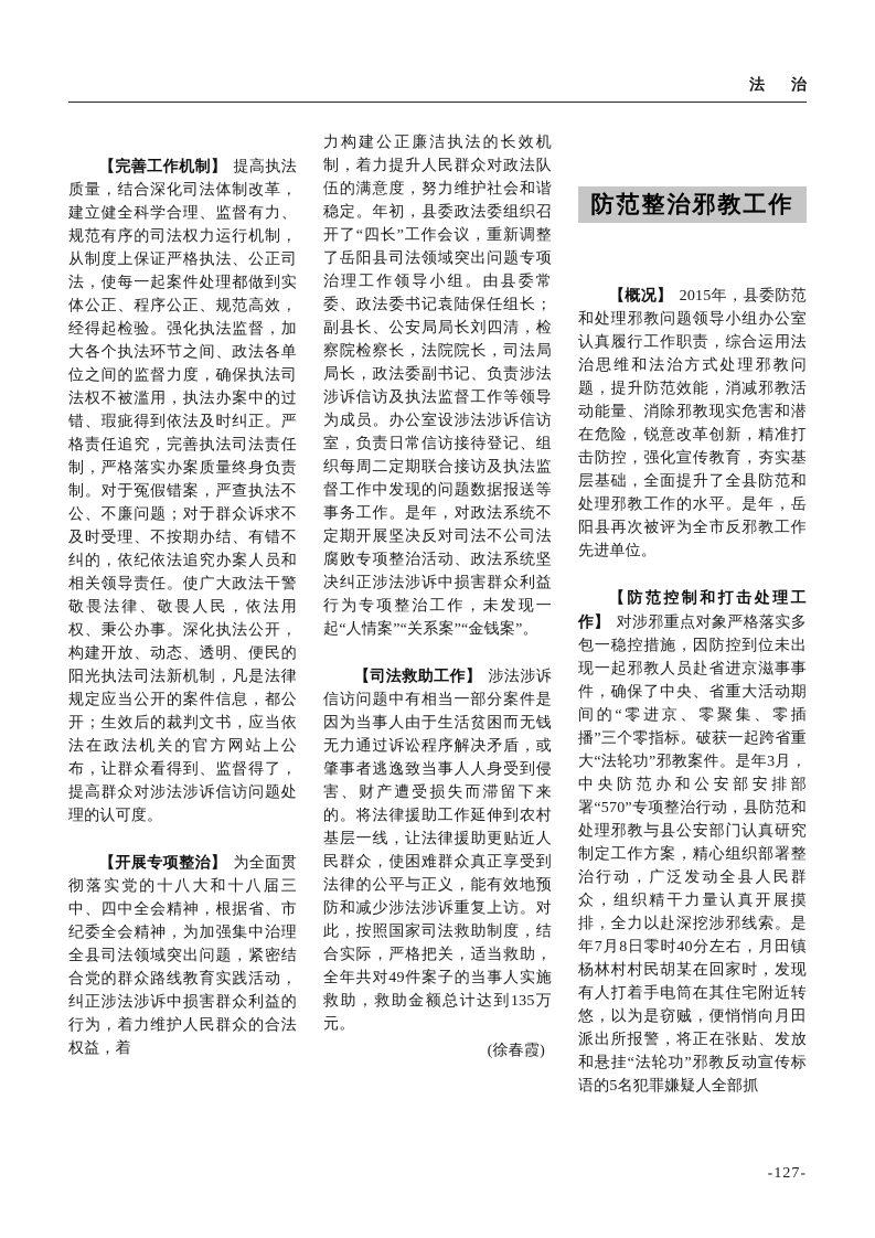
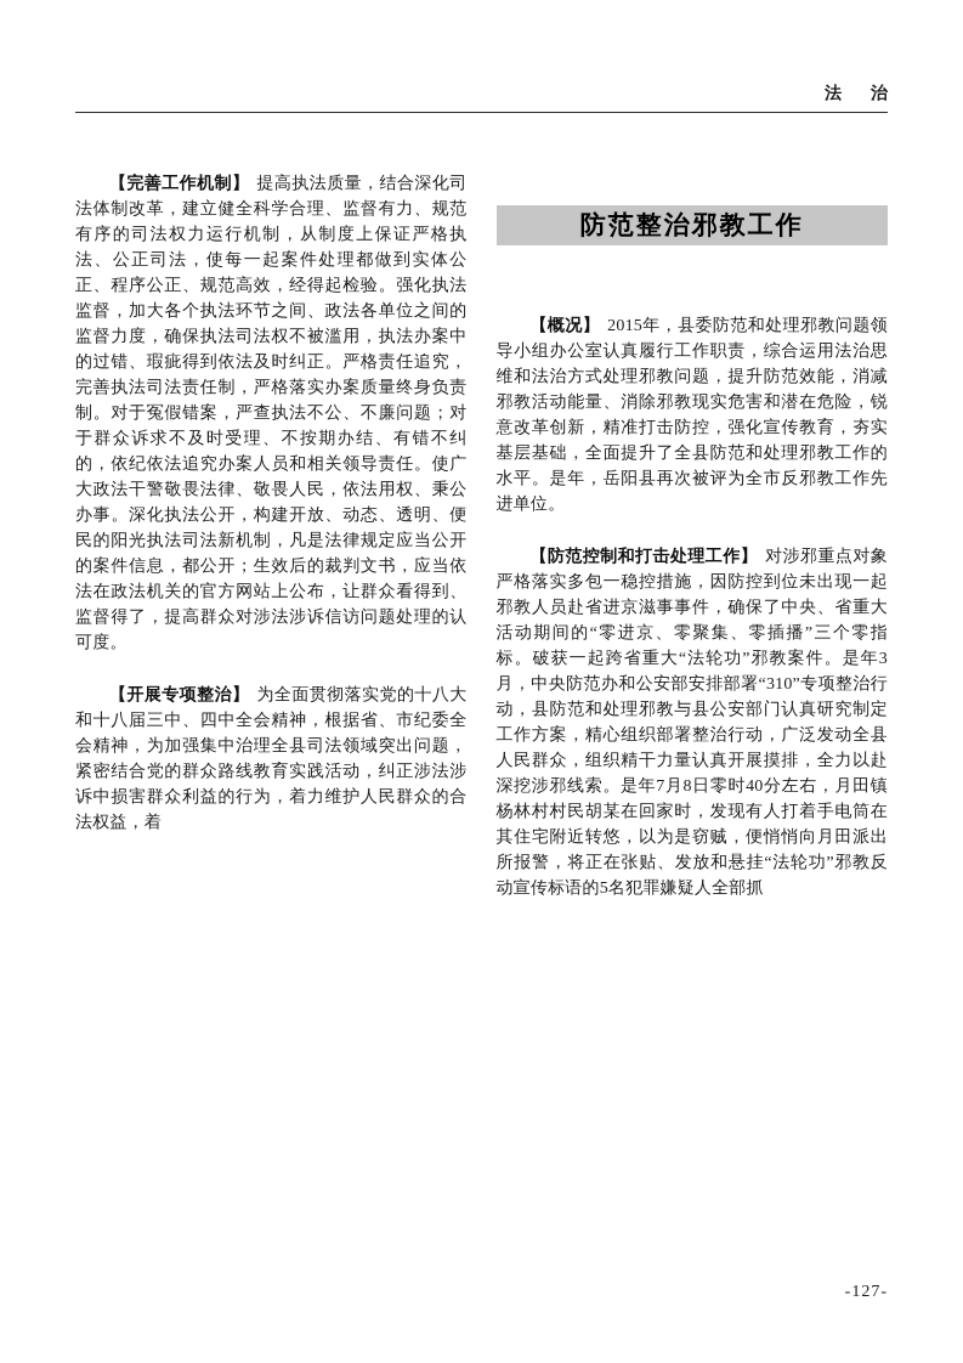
  法 治
  【完善工作机制】 提高执法质量，结合深化司法体制改革，建立健全科学合理、监督有力、规范有序的司法权力运行机制，从制度上保证严格执法、公正司法，使每一起案件处理都做到实体公正、程序公正、规范高效，经得起检验。强化执法监督，加大各个执法环节之间、政法各单位之间的监督力度，确保执法司法权不被滥用，执法办案中的过错、瑕疵得到依法及时纠正。严格责任追究，完善执法司法责任制，严格落实办案质量终身负责制。对于冤假错案，严查执法不公、不廉问题；对于群众诉求不及时受理、不按期办结、有错不纠的，依纪依法追究办案人员和相关领导责任。使广大政法干警敬畏法律、敬畏人民，依法用权、秉公办事。深化执法公开，构建开放、动态、透明、便民的阳光执法司法新机制，凡是法律规定应当公开的案件信息，都公开；生效后的裁判文书，应当依法在政法机关的官方网站上公布，让群众看得到、监督得了，提高群众对涉法涉诉信访问题处理的认可度。
  【开展专项整治】 为全面贯彻落实党的十八大和十八届三中、四中全会精神，根据省、市纪委全会精神，为加强集中治理全县司法领域突出问题，紧密结合党的群众路线教育实践活动，纠正涉法涉诉中损害群众利益的行为，着力维护人民群众的合法权益，着
- 力构建公正廉洁执法的长效机制，着力提升人民群众对政法队伍的满意度，努力维护社会和谐稳定。年初，县委政法委组织召开了“四长”工作会议，重新调整了岳阳县司法领域突出问题专项治理工作领导小组。由县委常委、政法委书记袁陆保任组长；副县长、公安局局长刘四清，检察院检察长，法院院长，司法局局长，政法委副书记、负责涉法涉诉信访及执法监督工作等领导为成员。办公室设涉法涉诉信访室，负责日常信访接待登记、组织每周二定期联合接访及执法监督工作中发现的问题数据报送等事务工作。是年，对政法系统不定期开展坚决反对司法不公司法腐败专项整治活动、政法系统坚决纠正涉法涉诉中损害群众利益行为专项整治工作，未发现一起“人情案”“关系案”“金钱案”。
- 【司法救助工作】 涉法涉诉信访问题中有相当一部分案件是因为当事人由于生活贫困而无钱无力通过诉讼程序解决矛盾，或肇事者逃逸致当事人人身受到侵害、财产遭受损失而滞留下来的。将法律援助工作延伸到农村基层一线，让法律援助更贴近人民群众，使困难群众真正享受到法律的公平与正义，能有效地预防和减少涉法涉诉重复上访。对此，按照国家司法救助制度，结合实际，严格把关，适当救助，全年共对49件案子的当事人实施救助，救助金额总计达到135万元。
- (徐春霞)
  防范整治邪教工作
  【概况】 2015年，县委防范和处理邪教问题领导小组办公室认真履行工作职责，综合运用法治思维和法治方式处理邪教问题，提升防范效能，消减邪教活动能量、消除邪教现实危害和潜在危险，锐意改革创新，精准打击防控，强化宣传教育，夯实基层基础，全面提升了全县防范和处理邪教工作的水平。是年，岳阳县再次被评为全市反邪教工作先进单位。
- 【防范控制和打击处理工作】 对涉邪重点对象严格落实多包一稳控措施，因防控到位未出现一起邪教人员赴省进京滋事事件，确保了中央、省重大活动期间的“零进京、零聚集、零插播”三个零指标。破获一起跨省重大“法轮功”邪教案件。是年3月，中央防范办和公安部安排部署“570”专项整治行动，县防范和处理邪教与县公安部门认真研究制定工作方案，精心组织部署整治行动，广泛发动全县人民群众，组织精干力量认真开展摸排，全力以赴深挖涉邪线索。是年7月8日零时40分左右，月田镇杨林村村民胡某在回家时，发现有人打着手电筒在其住宅附近转悠，以为是窃贼，便悄悄向月田派出所报警，将正在张贴、发放和悬挂“法轮功”邪教反动宣传标语的5名犯罪嫌疑人全部抓
+ 【防范控制和打击处理工作】 对涉邪重点对象严格落实多包一稳控措施，因防控到位未出现一起邪教人员赴省进京滋事事件，确保了中央、省重大活动期间的“零进京、零聚集、零插播”三个零指标。破获一起跨省重大“法轮功”邪教案件。是年3月，中央防范办和公安部安排部署“310”专项整治行动，县防范和处理邪教与县公安部门认真研究制定工作方案，精心组织部署整治行动，广泛发动全县人民群众，组织精干力量认真开展摸排，全力以赴深挖涉邪线索。是年7月8日零时40分左右，月田镇杨林村村民胡某在回家时，发现有人打着手电筒在其住宅附近转悠，以为是窃贼，便悄悄向月田派出所报警，将正在张贴、发放和悬挂“法轮功”邪教反动宣传标语的5名犯罪嫌疑人全部抓
  -127-
